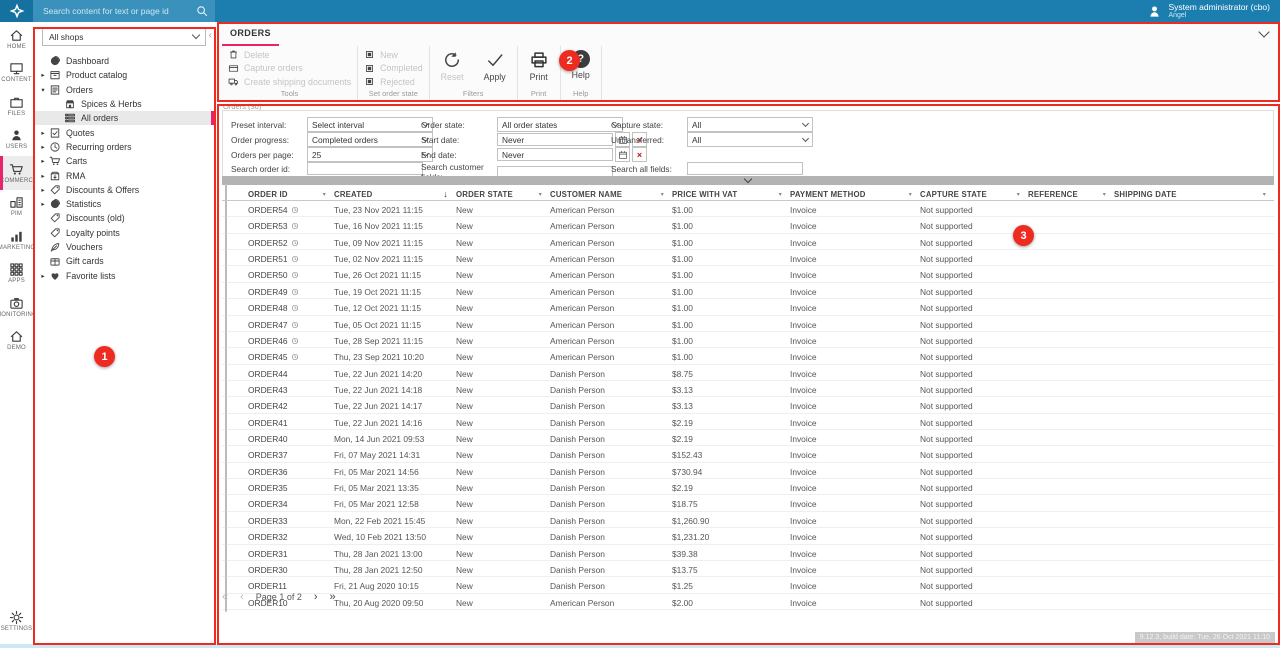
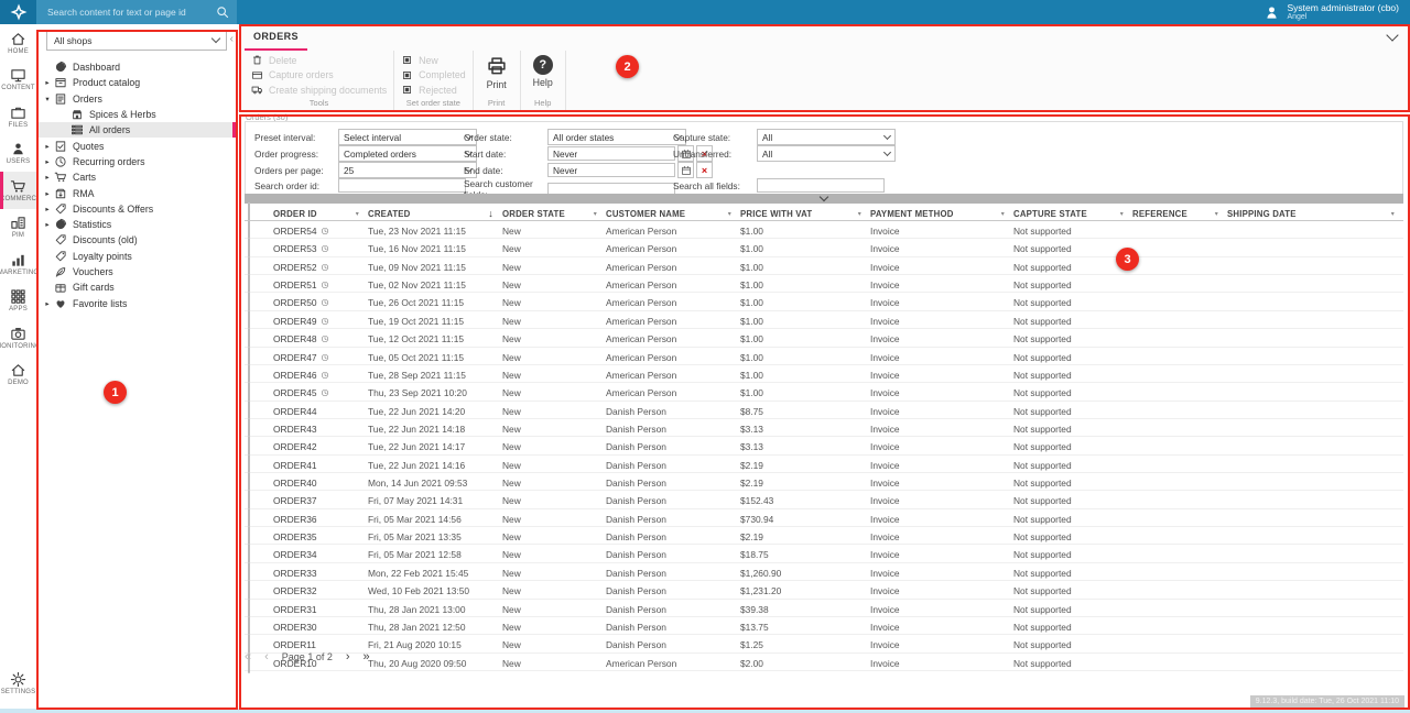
  Search content for text or page id
  System administrator (cbo)
  All shops
  ‹
  Dashboard
  Product catalog
  Orders
  Spices & Herbs
  All orders
  Quotes
  Recurring orders
  Carts
  RMA
  Discounts & Offers
  Statistics
  Discounts (old)
  Loyalty points
  Vouchers
  Gift cards
  Favorite lists
  ORDERS
  Delete
  Capture orders
  Create shipping documents
  Tools
  New
  Completed
  Rejected
  Set order state
- Reset
- Apply
- Filters
  Print
  Print
  ?
  Help
  Help
  Orders (30)
  Preset interval:
  Select interval
  Order progress:
  Completed orders
  Orders per page:
  25
  Search order id:
  Order state:
  All order states
  Start date:
  Never
  ×
  End date:
  Never
  ×
  Capture state:
  All
  Untransferred:
  All
  Search all fields:
  ORDER ID
  CREATED
  ↓
  ORDER STATE
  CUSTOMER NAME
  PRICE WITH VAT
  PAYMENT METHOD
  CAPTURE STATE
  REFERENCE
  SHIPPING DATE
  ORDER54
  Tue, 23 Nov 2021 11:15
  New
  American Person
  $1.00
  Invoice
  Not supported
  ORDER53
  Tue, 16 Nov 2021 11:15
  New
  American Person
  $1.00
  Invoice
  Not supported
  ORDER52
  Tue, 09 Nov 2021 11:15
  New
  American Person
  $1.00
  Invoice
  Not supported
  ORDER51
  Tue, 02 Nov 2021 11:15
  New
  American Person
  $1.00
  Invoice
  Not supported
  ORDER50
  Tue, 26 Oct 2021 11:15
  New
  American Person
  $1.00
  Invoice
  Not supported
  ORDER49
  Tue, 19 Oct 2021 11:15
  New
  American Person
  $1.00
  Invoice
  Not supported
  ORDER48
  Tue, 12 Oct 2021 11:15
  New
  American Person
  $1.00
  Invoice
  Not supported
  ORDER47
  Tue, 05 Oct 2021 11:15
  New
  American Person
  $1.00
  Invoice
  Not supported
  ORDER46
  Tue, 28 Sep 2021 11:15
  New
  American Person
  $1.00
  Invoice
  Not supported
  ORDER45
  Thu, 23 Sep 2021 10:20
  New
  American Person
  $1.00
  Invoice
  Not supported
  ORDER44
  Tue, 22 Jun 2021 14:20
  New
  Danish Person
  $8.75
  Invoice
  Not supported
  ORDER43
  Tue, 22 Jun 2021 14:18
  New
  Danish Person
  $3.13
  Invoice
  Not supported
  ORDER42
  Tue, 22 Jun 2021 14:17
  New
  Danish Person
  $3.13
  Invoice
  Not supported
  ORDER41
  Tue, 22 Jun 2021 14:16
  New
  Danish Person
  $2.19
  Invoice
  Not supported
  ORDER40
  Mon, 14 Jun 2021 09:53
  New
  Danish Person
  $2.19
  Invoice
  Not supported
  ORDER37
  Fri, 07 May 2021 14:31
  New
  Danish Person
  $152.43
  Invoice
  Not supported
  ORDER36
  Fri, 05 Mar 2021 14:56
  New
  Danish Person
  $730.94
  Invoice
  Not supported
  ORDER35
  Fri, 05 Mar 2021 13:35
  New
  Danish Person
  $2.19
  Invoice
  Not supported
  ORDER34
  Fri, 05 Mar 2021 12:58
  New
  Danish Person
  $18.75
  Invoice
  Not supported
  ORDER33
  Mon, 22 Feb 2021 15:45
  New
  Danish Person
  $1,260.90
  Invoice
  Not supported
  ORDER32
  Wed, 10 Feb 2021 13:50
  New
  Danish Person
  $1,231.20
  Invoice
  Not supported
  ORDER31
  Thu, 28 Jan 2021 13:00
  New
  Danish Person
  $39.38
  Invoice
  Not supported
  ORDER30
  Thu, 28 Jan 2021 12:50
  New
  Danish Person
  $13.75
  Invoice
  Not supported
  ORDER11
  Fri, 21 Aug 2020 10:15
  New
  Danish Person
  $1.25
  Invoice
  Not supported
  ORDER10
  Thu, 20 Aug 2020 09:50
  New
  American Person
  $2.00
  Invoice
  Not supported
  «
  ‹
  Page 1 of 2
  ›
  »
  1
  2
  3
